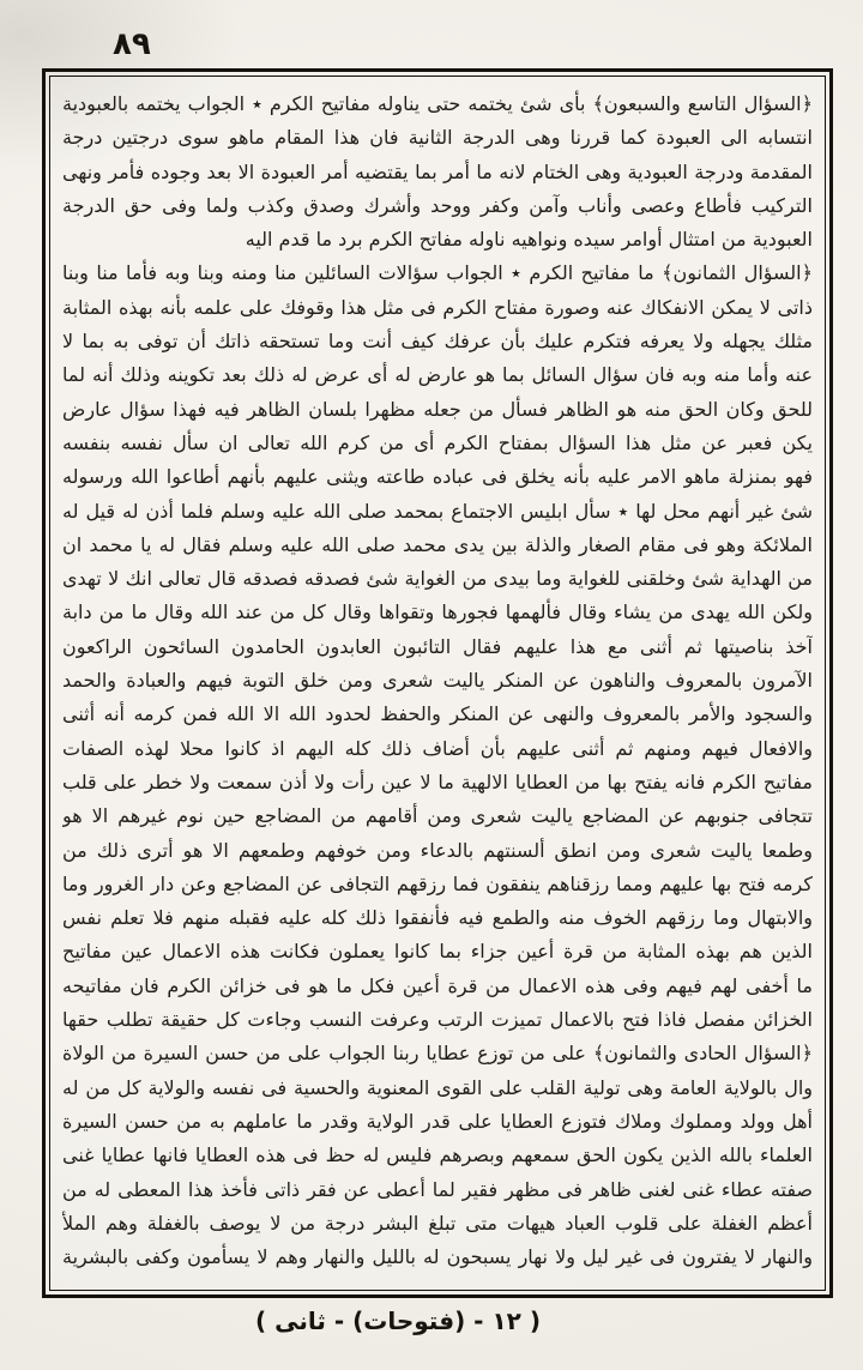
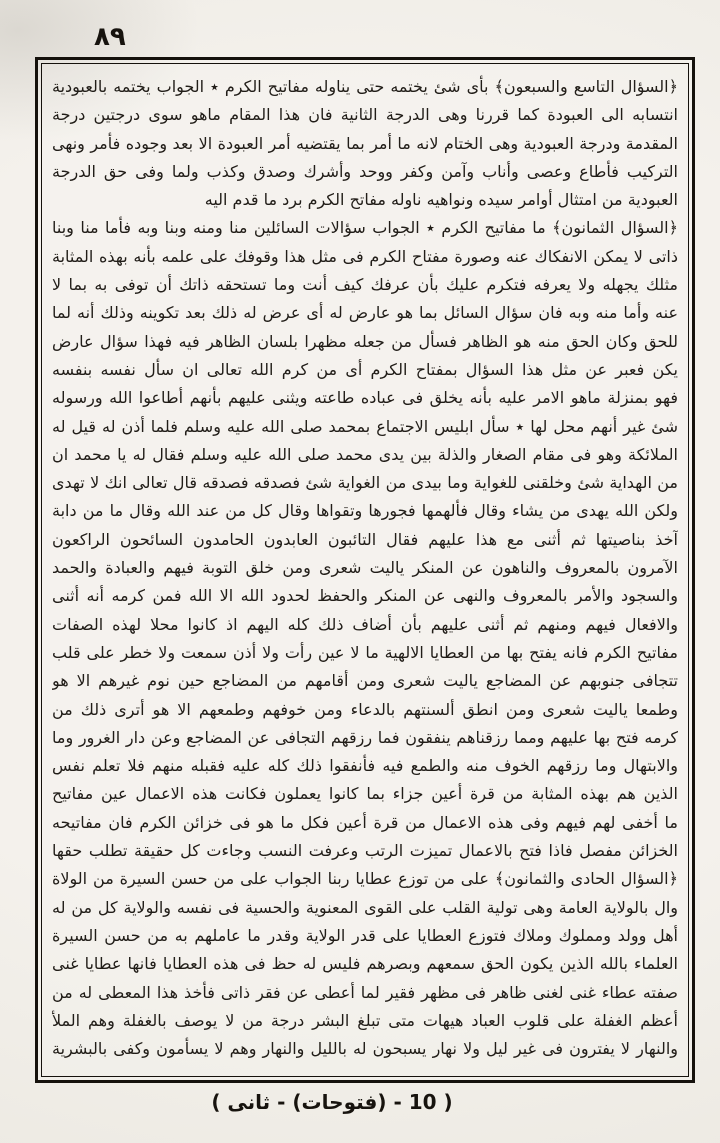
  ٨٩
  ﴿السؤال التاسع والسبعون﴾ بأى شئ يختمه حتى يناوله مفاتيح الكرم ٭ الجواب يختمه بالعبودية
  انتسابه الى العبودة كما قررنا وهى الدرجة الثانية فان هذا المقام ماهو سوى درجتين درجة
  المقدمة ودرجة العبودية وهى الختام لانه ما أمر بما يقتضيه أمر العبودة الا بعد وجوده فأمر ونهى
  التركيب فأطاع وعصى وأناب وآمن وكفر ووحد وأشرك وصدق وكذب ولما وفى حق الدرجة
  العبودية من امتثال أوامر سيده ونواهيه ناوله مفاتح الكرم برد ما قدم اليه
  ﴿السؤال الثمانون﴾ ما مفاتيح الكرم ٭ الجواب سؤالات السائلين منا ومنه وبنا وبه فأما منا وبنا
  ذاتى لا يمكن الانفكاك عنه وصورة مفتاح الكرم فى مثل هذا وقوفك على علمه بأنه بهذه المثابة
  مثلك يجهله ولا يعرفه فتكرم عليك بأن عرفك كيف أنت وما تستحقه ذاتك أن توفى به بما لا
  عنه وأما منه وبه فان سؤال السائل بما هو عارض له أى عرض له ذلك بعد تكوينه وذلك أنه لما
  للحق وكان الحق منه هو الظاهر فسأل من جعله مظهرا بلسان الظاهر فيه فهذا سؤال عارض
  يكن فعبر عن مثل هذا السؤال بمفتاح الكرم أى من كرم الله تعالى ان سأل نفسه بنفسه
  فهو بمنزلة ماهو الامر عليه بأنه يخلق فى عباده طاعته ويثنى عليهم بأنهم أطاعوا الله ورسوله
  شئ غير أنهم محل لها ٭ سأل ابليس الاجتماع بمحمد صلى الله عليه وسلم فلما أذن له قيل له
  الملائكة وهو فى مقام الصغار والذلة بين يدى محمد صلى الله عليه وسلم فقال له يا محمد ان
  من الهداية شئ وخلقنى للغواية وما بيدى من الغواية شئ فصدقه فصدقه قال تعالى انك لا تهدى
  ولكن الله يهدى من يشاء وقال فألهمها فجورها وتقواها وقال كل من عند الله وقال ما من دابة
  آخذ بناصيتها ثم أثنى مع هذا عليهم فقال التائبون العابدون الحامدون السائحون الراكعون
  الآمرون بالمعروف والناهون عن المنكر ياليت شعرى ومن خلق التوبة فيهم والعبادة والحمد
  والسجود والأمر بالمعروف والنهى عن المنكر والحفظ لحدود الله الا الله فمن كرمه أنه أثنى
  والافعال فيهم ومنهم ثم أثنى عليهم بأن أضاف ذلك كله اليهم اذ كانوا محلا لهذه الصفات
  مفاتيح الكرم فانه يفتح بها من العطايا الالهية ما لا عين رأت ولا أذن سمعت ولا خطر على قلب
  تتجافى جنوبهم عن المضاجع ياليت شعرى ومن أقامهم من المضاجع حين نوم غيرهم الا هو
  وطمعا ياليت شعرى ومن انطق ألسنتهم بالدعاء ومن خوفهم وطمعهم الا هو أترى ذلك من
  كرمه فتح بها عليهم ومما رزقناهم ينفقون فما رزقهم التجافى عن المضاجع وعن دار الغرور وما
  والابتهال وما رزقهم الخوف منه والطمع فيه فأنفقوا ذلك كله عليه فقبله منهم فلا تعلم نفس
  الذين هم بهذه المثابة من قرة أعين جزاء بما كانوا يعملون فكانت هذه الاعمال عين مفاتيح
  ما أخفى لهم فيهم وفى هذه الاعمال من قرة أعين فكل ما هو فى خزائن الكرم فان مفاتيحه
  الخزائن مفصل فاذا فتح بالاعمال تميزت الرتب وعرفت النسب وجاءت كل حقيقة تطلب حقها
  ﴿السؤال الحادى والثمانون﴾ على من توزع عطايا ربنا الجواب على من حسن السيرة من الولاة
  وال بالولاية العامة وهى تولية القلب على القوى المعنوية والحسية فى نفسه والولاية كل من له
  أهل وولد ومملوك وملاك فتوزع العطايا على قدر الولاية وقدر ما عاملهم به من حسن السيرة
  العلماء بالله الذين يكون الحق سمعهم وبصرهم فليس له حظ فى هذه العطايا فانها عطايا غنى
  صفته عطاء غنى لغنى ظاهر فى مظهر فقير لما أعطى عن فقر ذاتى فأخذ هذا المعطى له من
  أعظم الغفلة على قلوب العباد هيهات متى تبلغ البشر درجة من لا يوصف بالغفلة وهم الملأ
  والنهار لا يفترون فى غير ليل ولا نهار يسبحون له بالليل والنهار وهم لا يسأمون وكفى بالبشرية
- ( ١٢ - (فتوحات) - ثانى )
+ ( 10 - (فتوحات) - ثانى )
